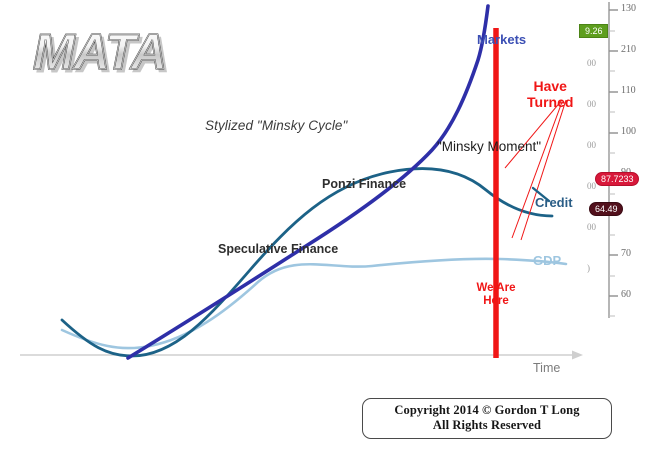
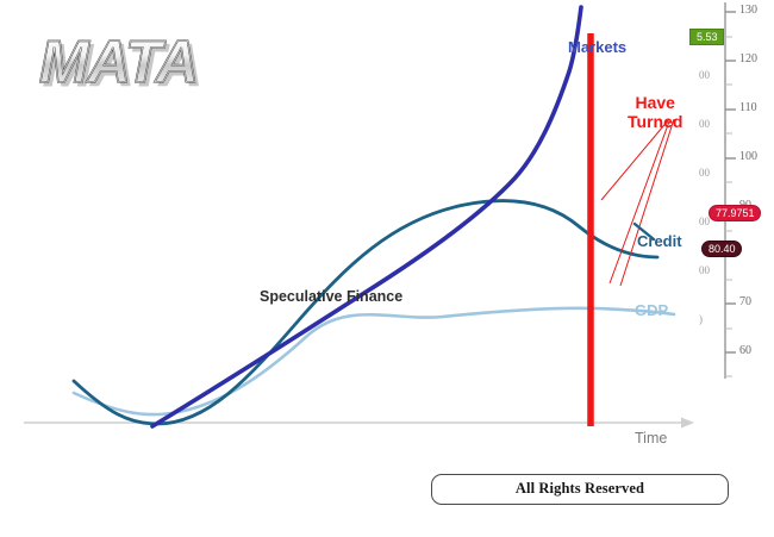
  MATA
- Stylized "Minsky Cycle"
  Speculative Finance
- Ponzi Finance
- "Minsky Moment"
  Markets
  Credit
  GDP
  Have
  Turned
- We Are
- Here
  Time
  130
- 210
+ 120
  110
  100
  70
  60
  00
  00
  00
  00
  00
  )
- 9.26
+ 5.53
- 87.7233
+ 77.9751
- 64.49
+ 80.40
- Copyright 2014 © Gordon T Long
  All Rights Reserved
